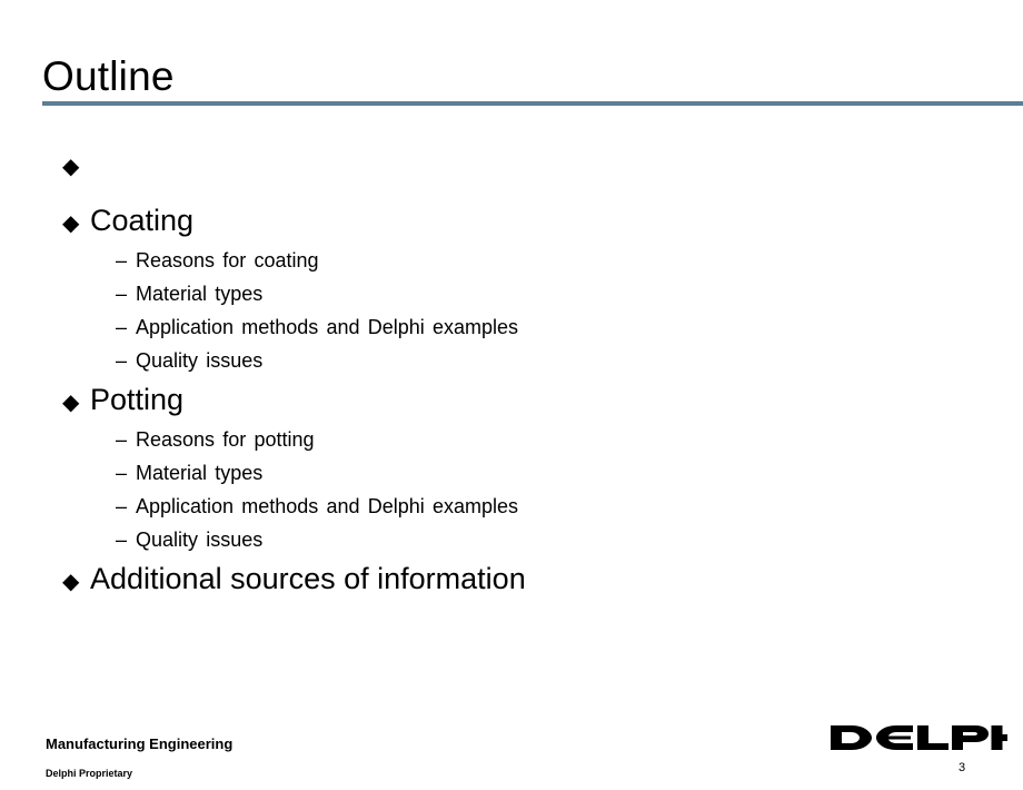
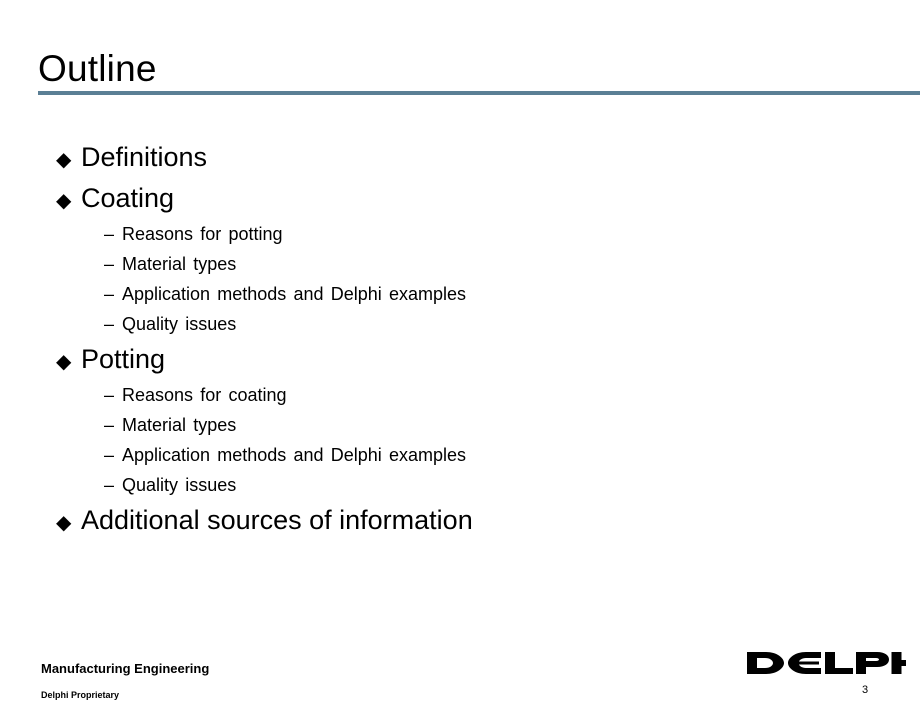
  Outline
  ◆
+ Definitions
  ◆
  Coating
  –
- Reasons for coating
+ Reasons for potting
  –
  Material types
  –
  Application methods and Delphi examples
  –
  Quality issues
  ◆
  Potting
  –
- Reasons for potting
+ Reasons for coating
  –
  Material types
  –
  Application methods and Delphi examples
  –
  Quality issues
  ◆
  Additional sources of information
  Manufacturing Engineering
  Delphi Proprietary
  3
